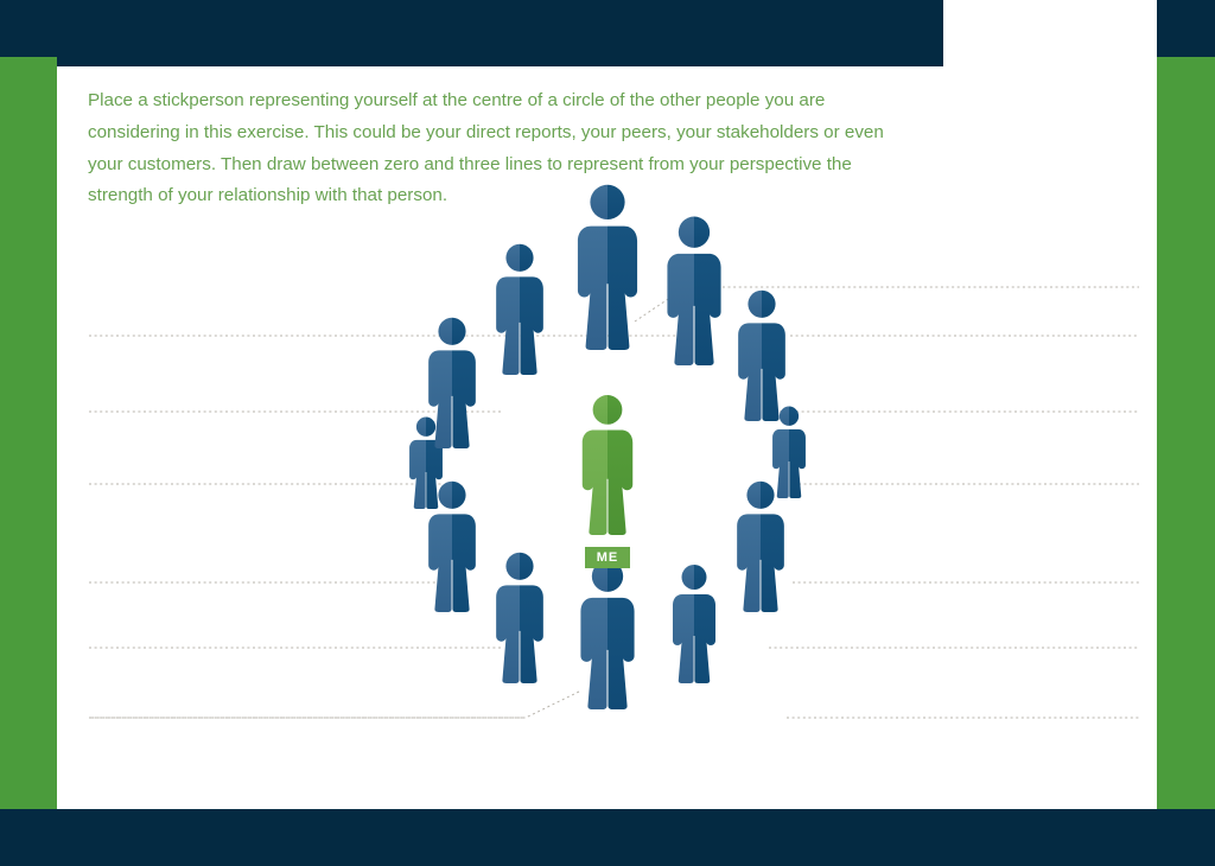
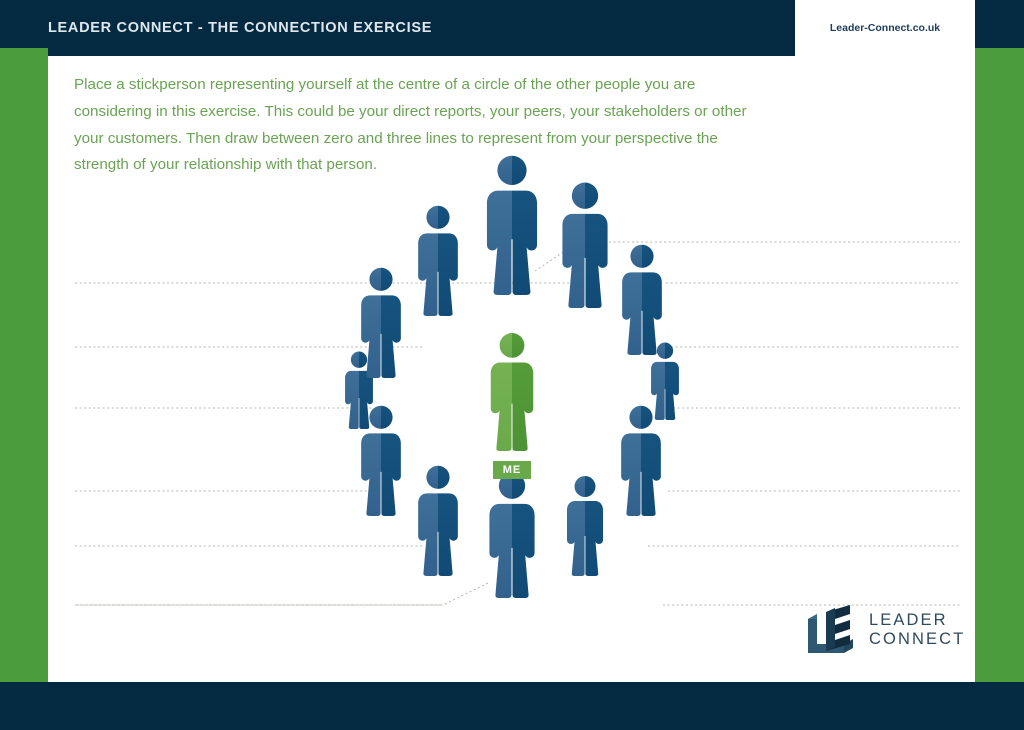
+ LEADER CONNECT - THE CONNECTION EXERCISE
+ Leader-Connect.co.uk
- Place a stickperson representing yourself at the centre of a circle of the other people you are considering in this exercise. This could be your direct reports, your peers, your stakeholders or even your customers. Then draw between zero and three lines to represent from your perspective the strength of your relationship with that person.
+ Place a stickperson representing yourself at the centre of a circle of the other people you are considering in this exercise. This could be your direct reports, your peers, your stakeholders or other your customers. Then draw between zero and three lines to represent from your perspective the strength of your relationship with that person.
  ME
+ LEADER
+ CONNECT
